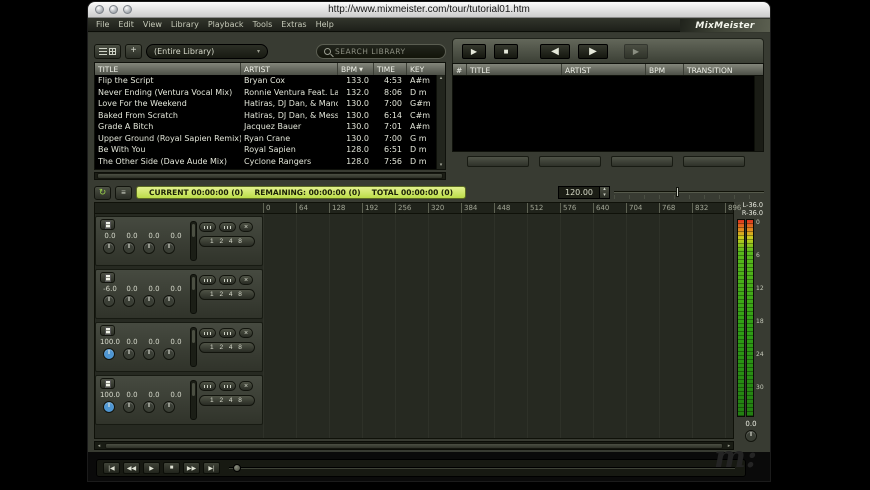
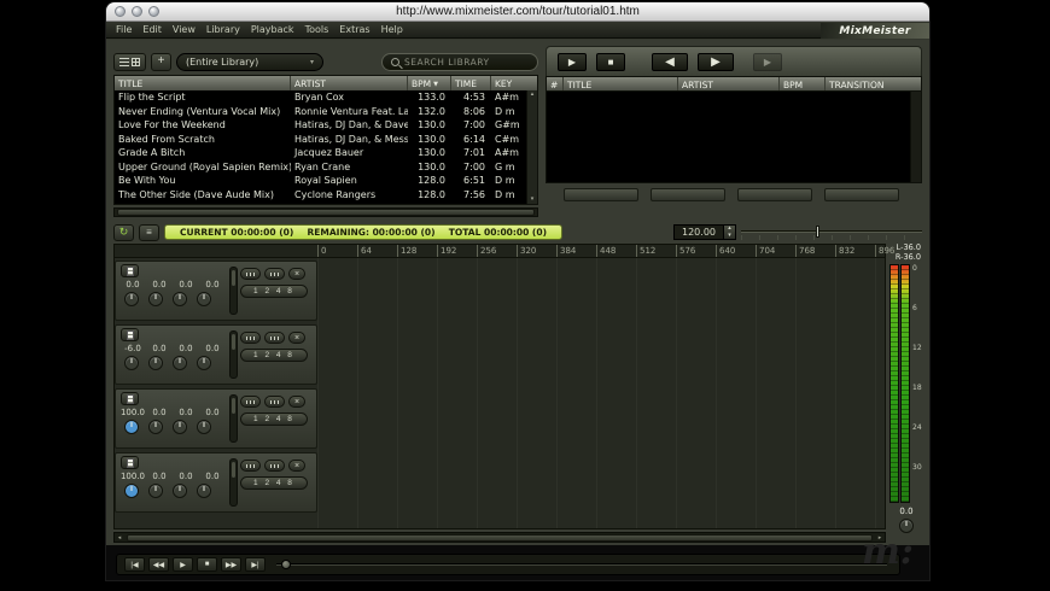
  http://www.mixmeister.com/tour/tutorial01.htm
  File
  Edit
  View
  Library
  Playback
  Tools
  Extras
  Help
  MixMeister
  +
  (Entire Library)
  SEARCH LIBRARY
  TITLE
  ARTIST
  BPM
  TIME
  KEY
  Flip the Script
  Bryan Cox
  133.0
  4:53
  A#m
  Never Ending (Ventura Vocal Mix)
  Ronnie Ventura Feat. La
  132.0
  8:06
  D m
  Love For the Weekend
- Hatiras, DJ Dan, & Manc
+ Hatiras, DJ Dan, & Dave
  130.0
  7:00
  G#m
  Baked From Scratch
  Hatiras, DJ Dan, & Mess
  130.0
  6:14
  C#m
  Grade A Bitch
  Jacquez Bauer
  130.0
  7:01
  A#m
  Upper Ground (Royal Sapien Remix)
  Ryan Crane
  130.0
  7:00
  G m
  Be With You
  Royal Sapien
  128.0
  6:51
  D m
  The Other Side (Dave Aude Mix)
  Cyclone Rangers
  128.0
  7:56
  D m
  ▶
  ■
  ◀
  ▶
  ▶
  #
  TITLE
  ARTIST
  BPM
  TRANSITION
  ↻
  ≡
  CURRENT 00:00:00 (0)
  REMAINING: 00:00:00 (0)
  TOTAL 00:00:00 (0)
  120.00
  0
  64
  128
  192
  256
  320
  384
  448
  512
  576
  640
  704
  768
  832
  896
  0.0
  0.0
  0.0
  0.0
  -6.0
  0.0
  0.0
  0.0
  100.0
  0.0
  0.0
  0.0
  100.0
  0.0
  0.0
  0.0
  L-36.0
  R-36.0
  0.0
  m:
